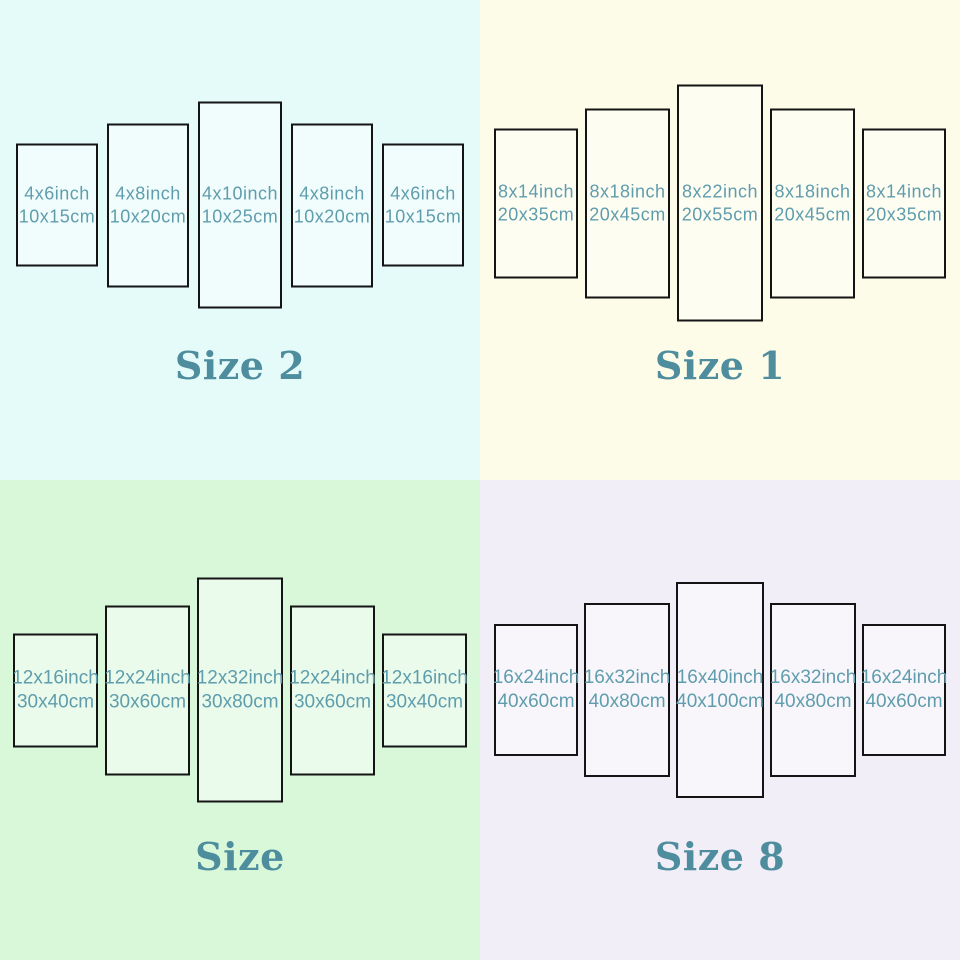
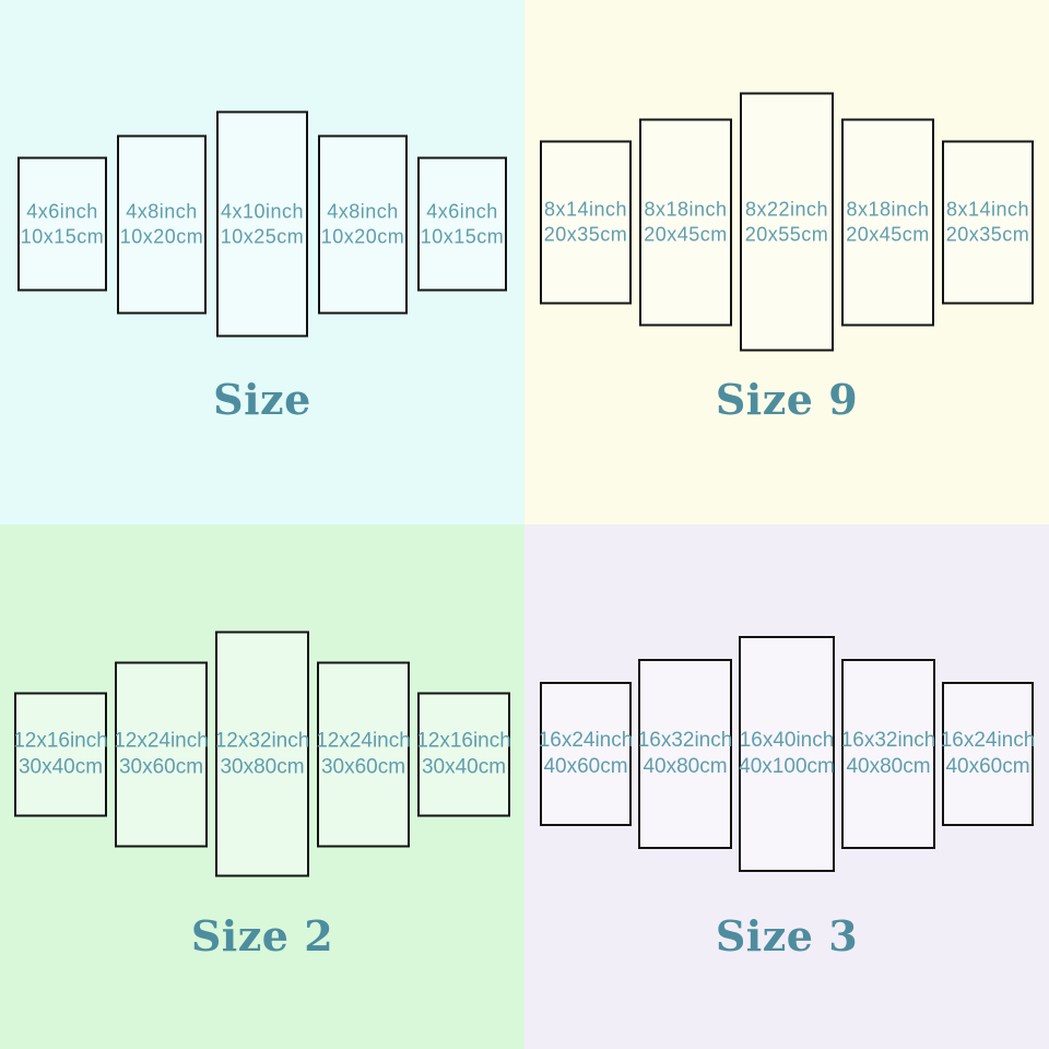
  4x6inch
  10x15cm
  4x8inch
  10x20cm
  4x10inch
  10x25cm
  4x8inch
  10x20cm
  4x6inch
  10x15cm
- Size 2
+ Size
  8x14inch
  20x35cm
  8x18inch
  20x45cm
  8x22inch
  20x55cm
  8x18inch
  20x45cm
  8x14inch
  20x35cm
- Size 1
+ Size 9
  12x16inch
  30x40cm
  12x24inch
  30x60cm
  12x32inch
  30x80cm
  12x24inch
  30x60cm
  12x16inch
  30x40cm
- Size
+ Size 2
  16x24inch
  40x60cm
  16x32inch
  40x80cm
  16x40inch
  40x100cm
  16x32inch
  40x80cm
  16x24inch
  40x60cm
- Size 8
+ Size 3
